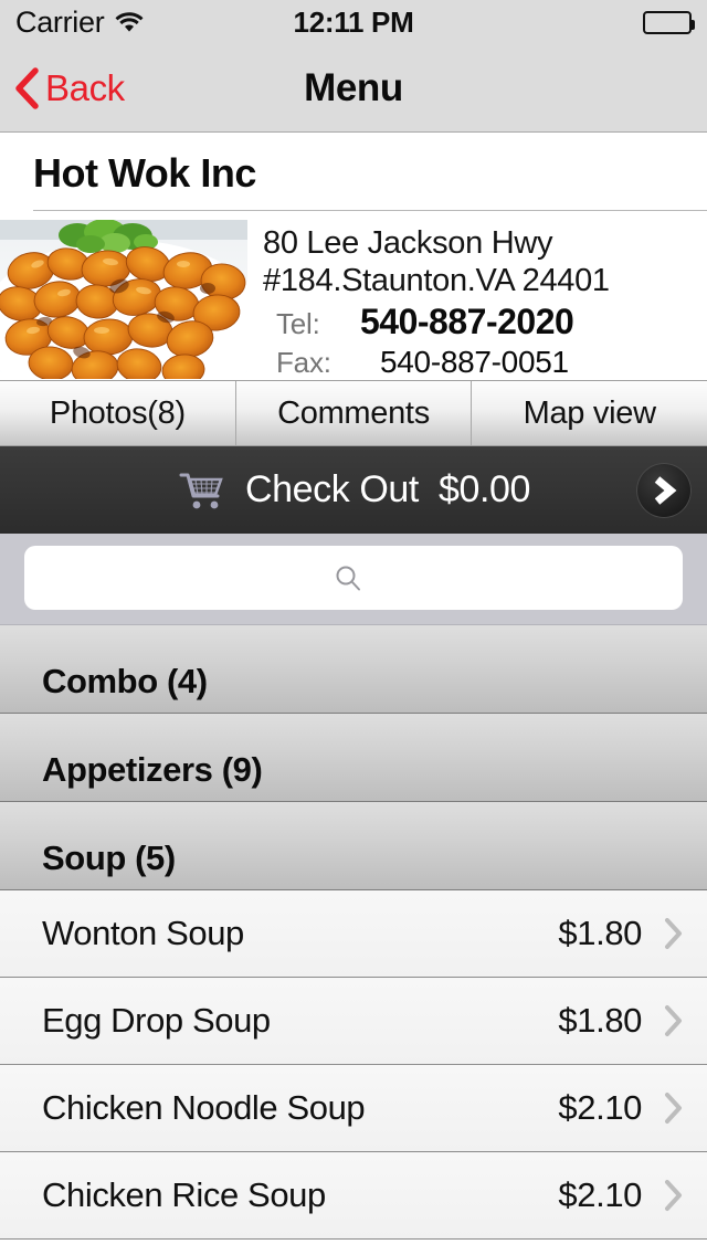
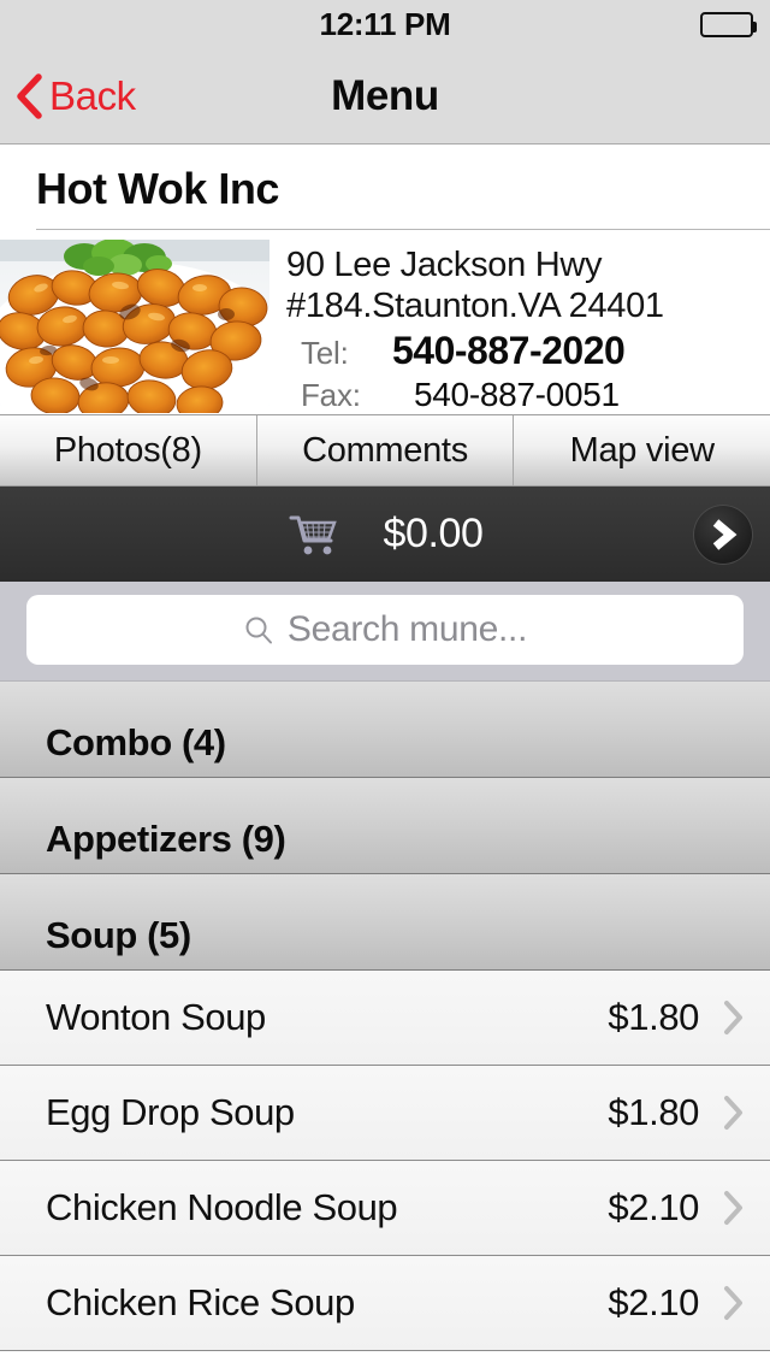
- Carrier
  12:11 PM
  Back
  Menu
  Hot Wok Inc
- 80 Lee Jackson Hwy
+ 90 Lee Jackson Hwy
  #184.Staunton.VA 24401
  Tel:
  540-887-2020
  Fax:
  540-887-0051
  Photos(8)
  Comments
  Map view
- Check Out
  $0.00
+ Search mune...
  Combo (4)
  Appetizers (9)
  Soup (5)
  Wonton Soup
  $1.80
  Egg Drop Soup
  $1.80
  Chicken Noodle Soup
  $2.10
  Chicken Rice Soup
  $2.10
